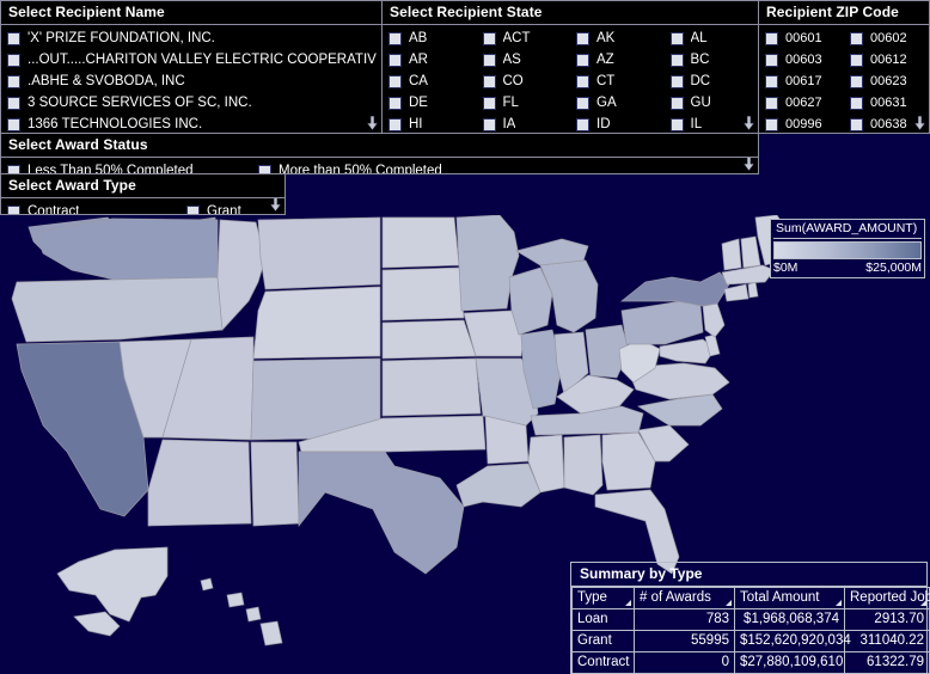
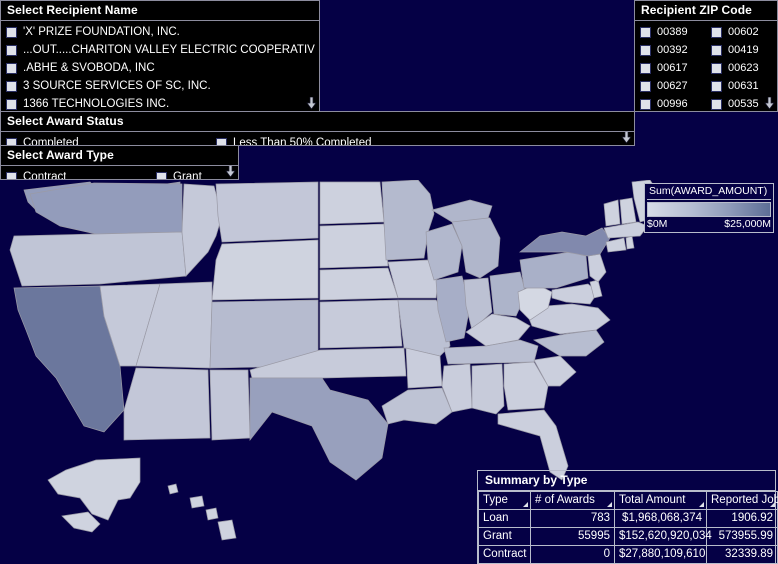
  Select Recipient Name
  'X' PRIZE FOUNDATION, INC.
  ...OUT.....CHARITON VALLEY ELECTRIC COOPERATIV
  .ABHE & SVOBODA, INC
  3 SOURCE SERVICES OF SC, INC.
  1366 TECHNOLOGIES INC.
- Select Recipient State
- AB
- ACT
- AK
- AL
- AR
- AS
- AZ
- BC
- CA
- CO
- CT
- DC
- DE
- FL
- GA
- GU
- HI
- IA
- ID
- IL
  Recipient ZIP Code
- 00601
+ 00389
  00602
- 00603
+ 00392
- 00612
+ 00419
  00617
  00623
  00627
  00631
  00996
- 00638
+ 00535
  Select Award Status
+ Completed
  Less Than 50% Completed
- More than 50% Completed
  Select Award Type
  Contract
  Grant
  Sum(AWARD_AMOUNT)
  $0M
  $25,000M
  Summary by Type
  Type	# of Awards	Total Amount	Reported Job
- Loan	783	$1,968,068,374	2913.70
+ Loan	783	$1,968,068,374	1906.92
- Grant	55995	$152,620,920,034	311040.22
+ Grant	55995	$152,620,920,034	573955.99
- Contract	0	$27,880,109,610	61322.79
+ Contract	0	$27,880,109,610	32339.89
